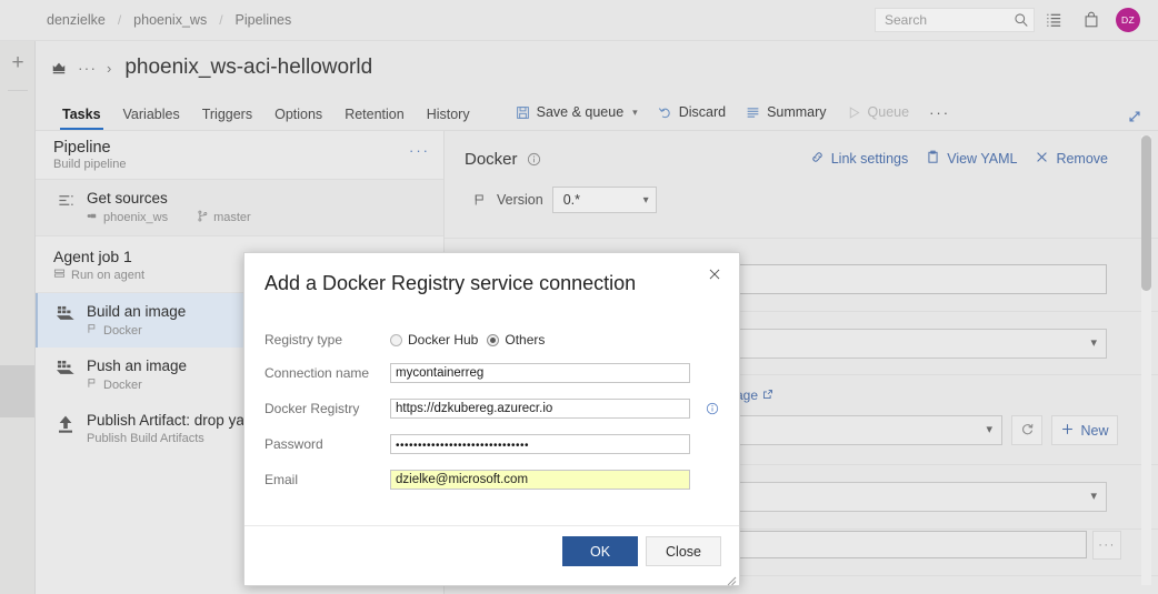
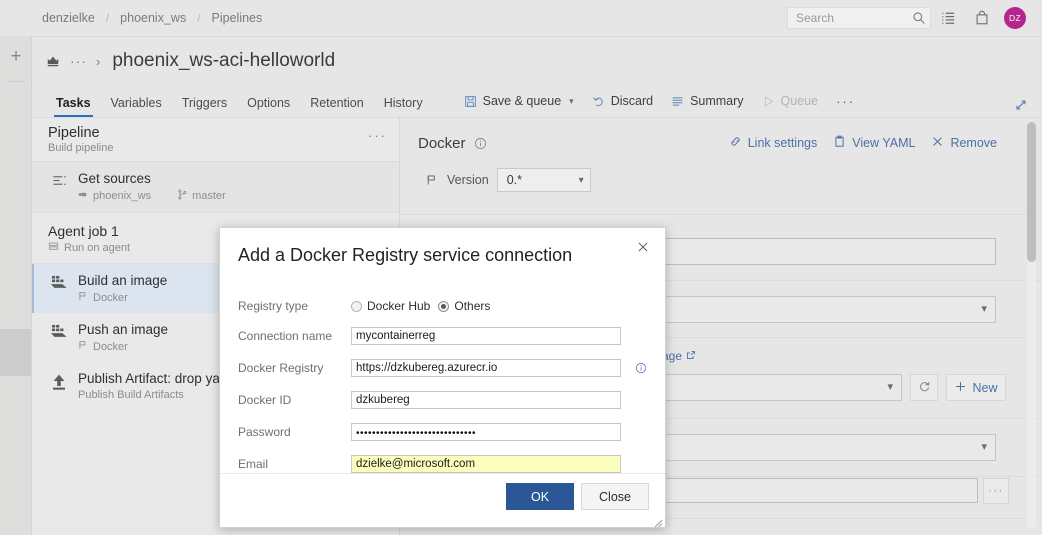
  denzielke
  /
  phoenix_ws
  /
  Pipelines
  Search
  DZ
  +
  ···
  ›
  phoenix_ws-aci-helloworld
  Tasks
  Variables
  Triggers
  Options
  Retention
  History
  Save & queue
  ▾
  Discard
  Summary
  Queue
  ···
  Pipeline
  Build pipeline
  ···
  Get sources
  phoenix_ws
  master
  Agent job 1
  Run on agent
  Build an image
  Docker
  Push an image
  Docker
  Publish Artifact: drop ya
  Publish Build Artifacts
  Docker
  Link settings
  View YAML
  Remove
  Version
  0.*
  ▾
  ▾
  ▾
  New
  ▾
  ···
  Add a Docker Registry service connection
  Registry type
  Docker Hub
  Others
  Connection name
  mycontainerreg
  Docker Registry
  https://dzkubereg.azurecr.io
+ Docker ID
+ dzkubereg
  Password
  ••••••••••••••••••••••••••••••
  Email
  dzielke@microsoft.com
  OK
  Close
